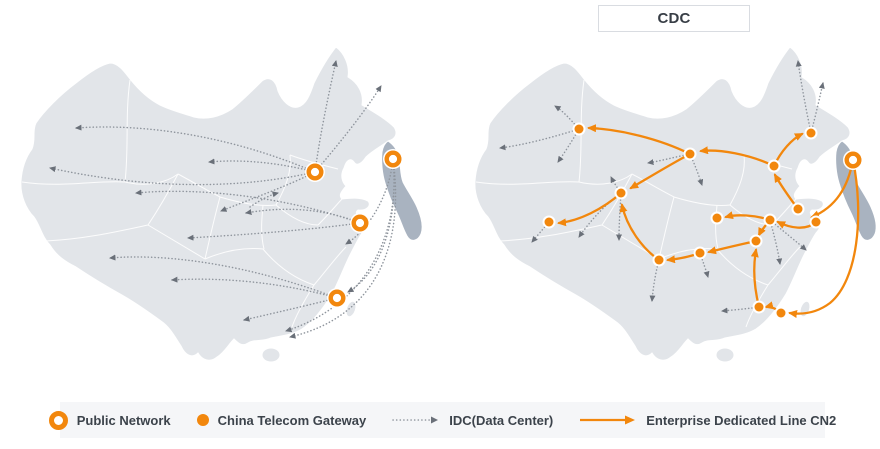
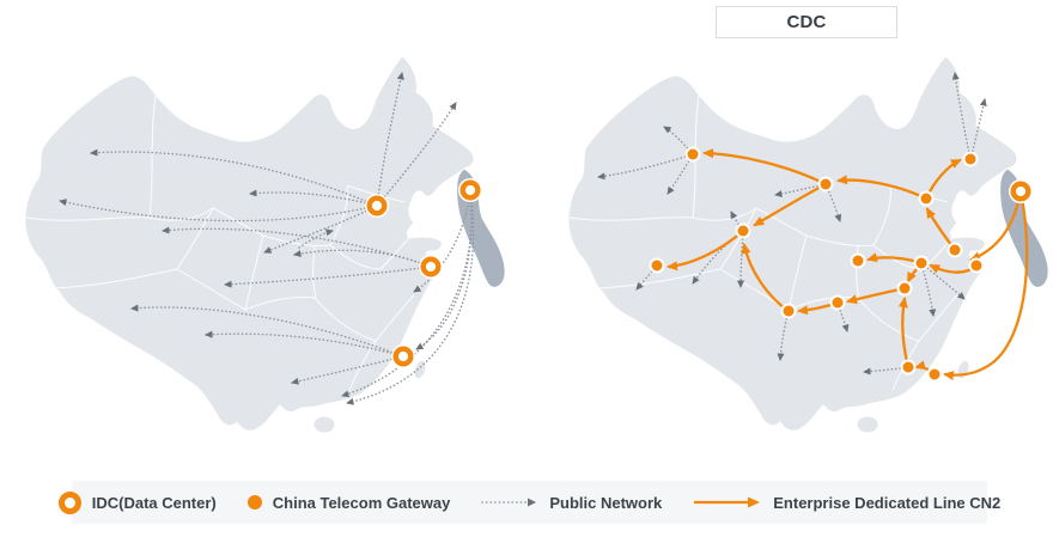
  CDC
- Public Network
+ IDC(Data Center)
  China Telecom Gateway
- IDC(Data Center)
+ Public Network
  Enterprise Dedicated Line CN2
